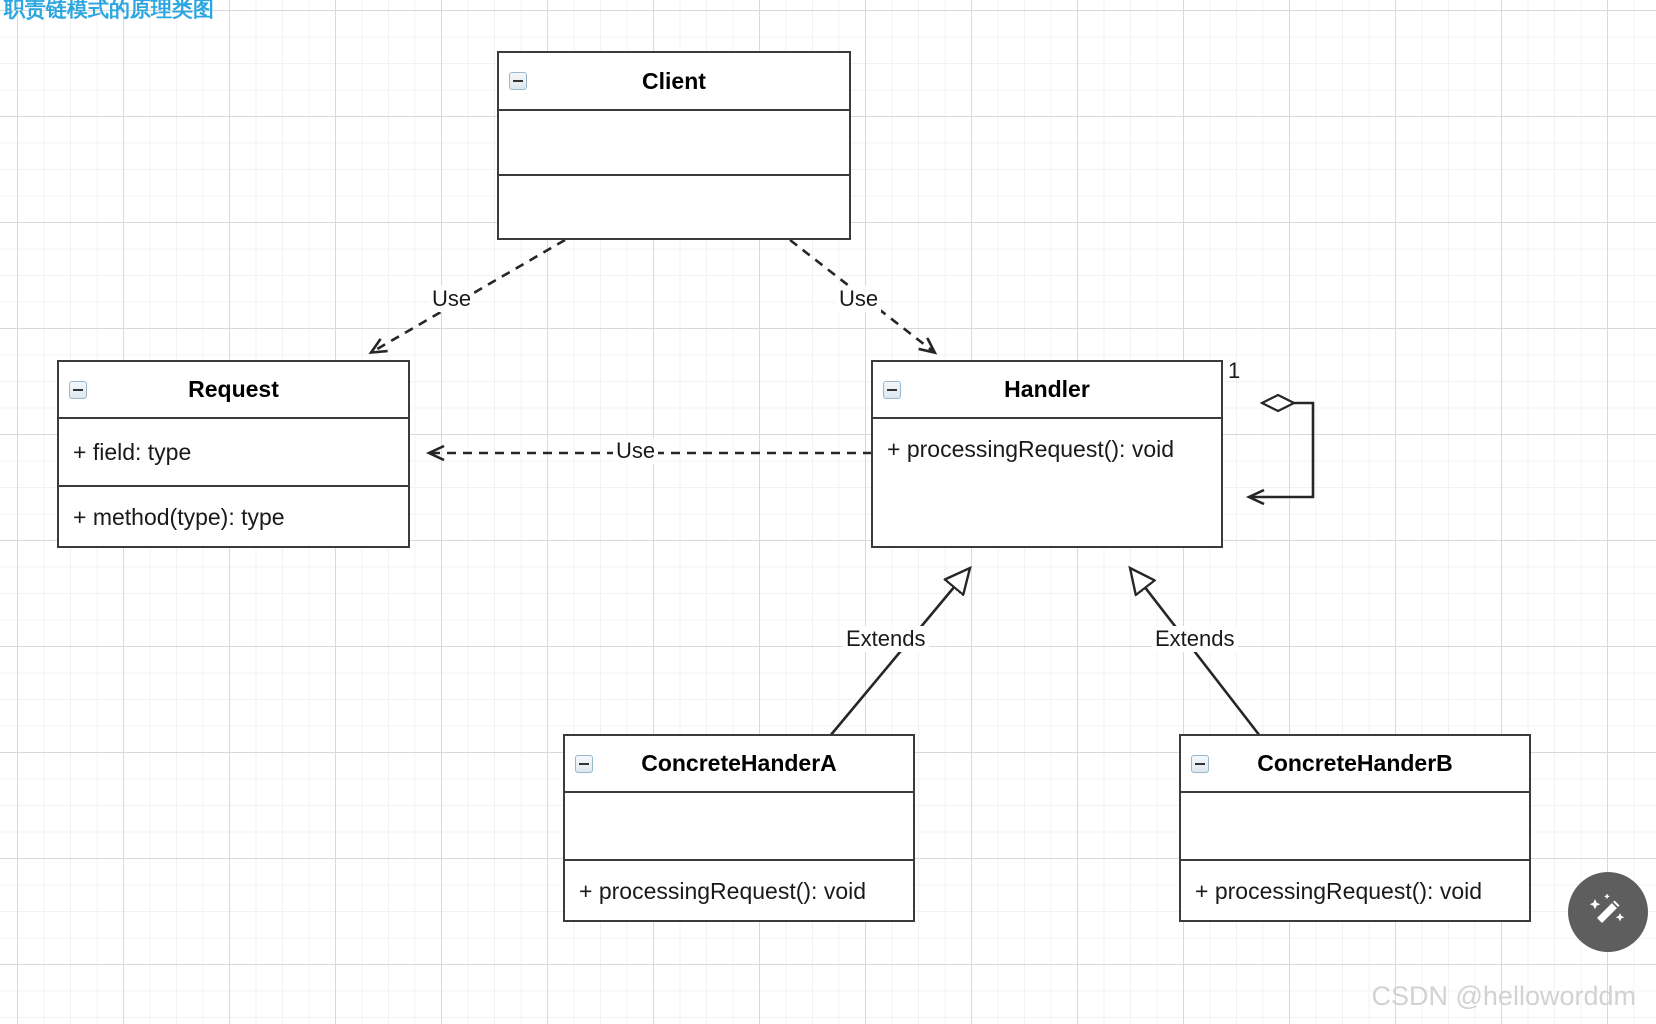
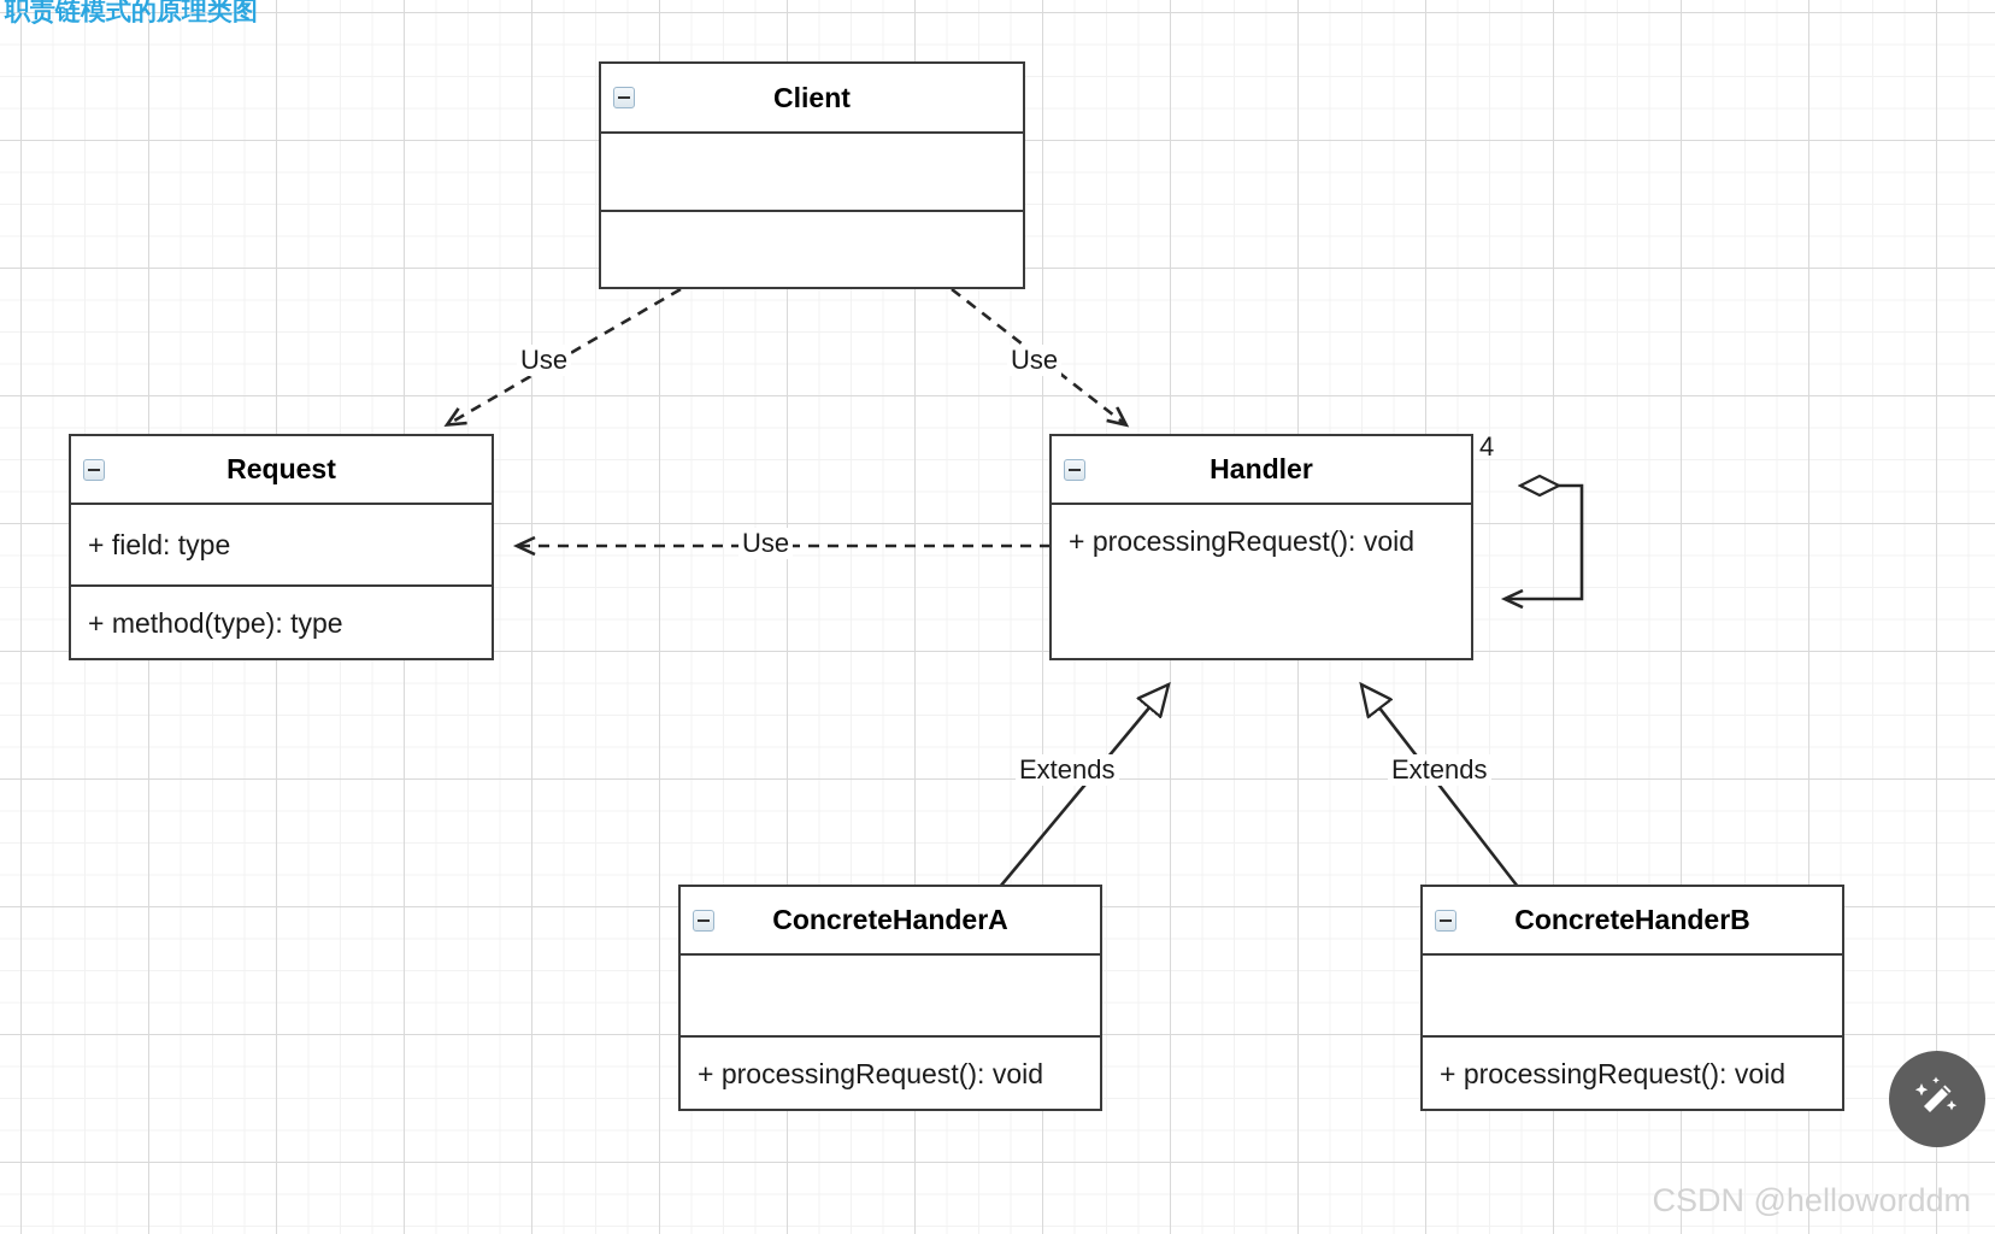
  职责链模式的原理类图
  Client
  Request
  + field: type
  + method(type): type
  Handler
  + processingRequest(): void
  ConcreteHanderA
  + processingRequest(): void
  ConcreteHanderB
  + processingRequest(): void
  Use
  Use
  Use
- 1
+ 4
  Extends
  Extends
  CSDN @helloworddm
